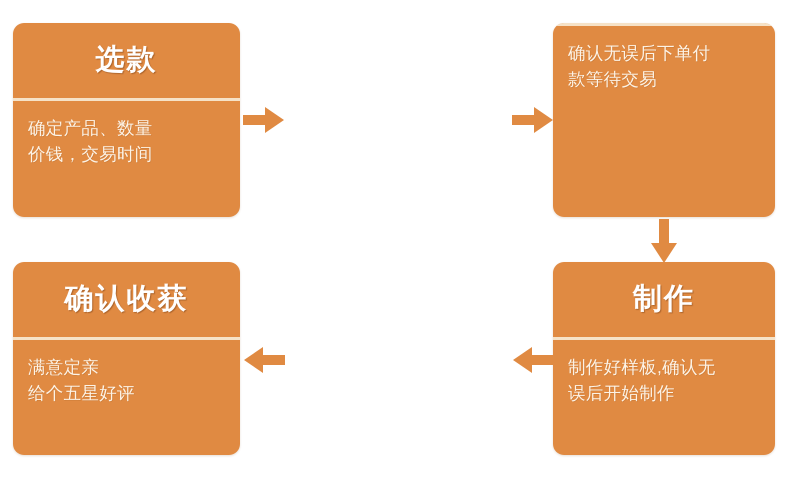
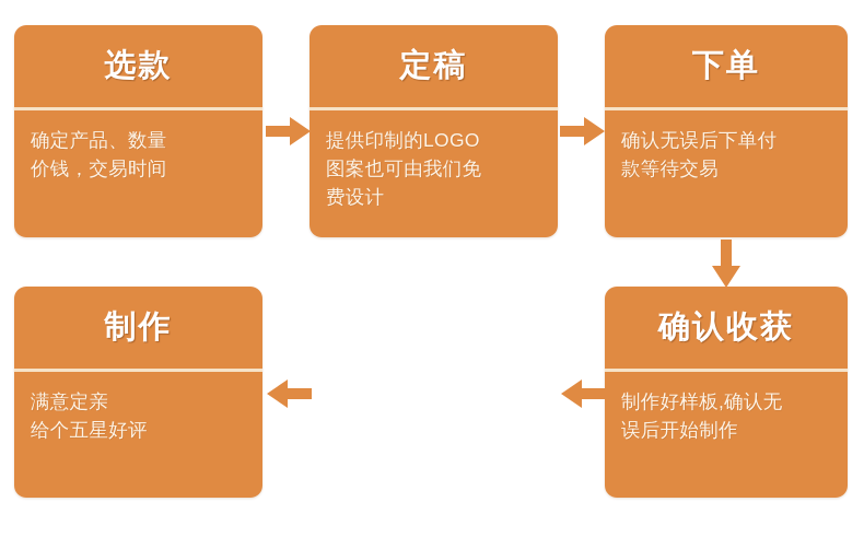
  选款
  确定产品、数量
  价钱，交易时间
+ 定稿
+ 提供印制的LOGO
+ 图案也可由我们免
+ 费设计
+ 下单
  确认无误后下单付
  款等待交易
- 确认收获
+ 制作
  满意定亲
  给个五星好评
- 制作
+ 确认收获
  制作好样板,确认无
  误后开始制作
